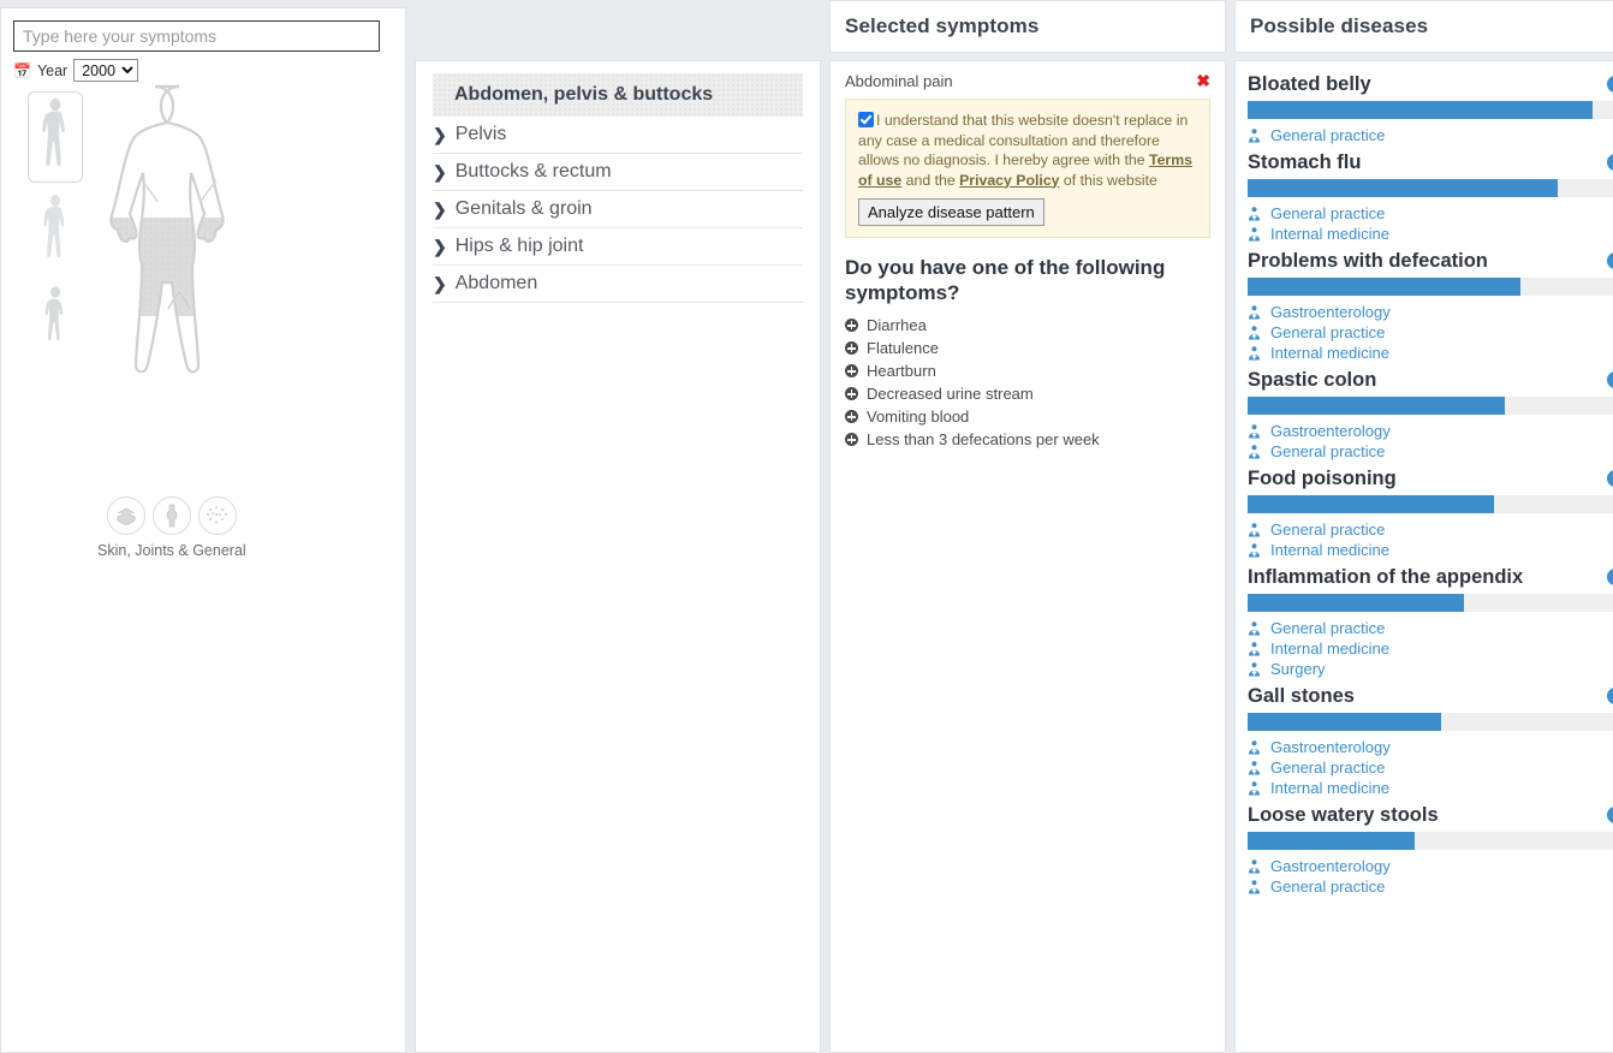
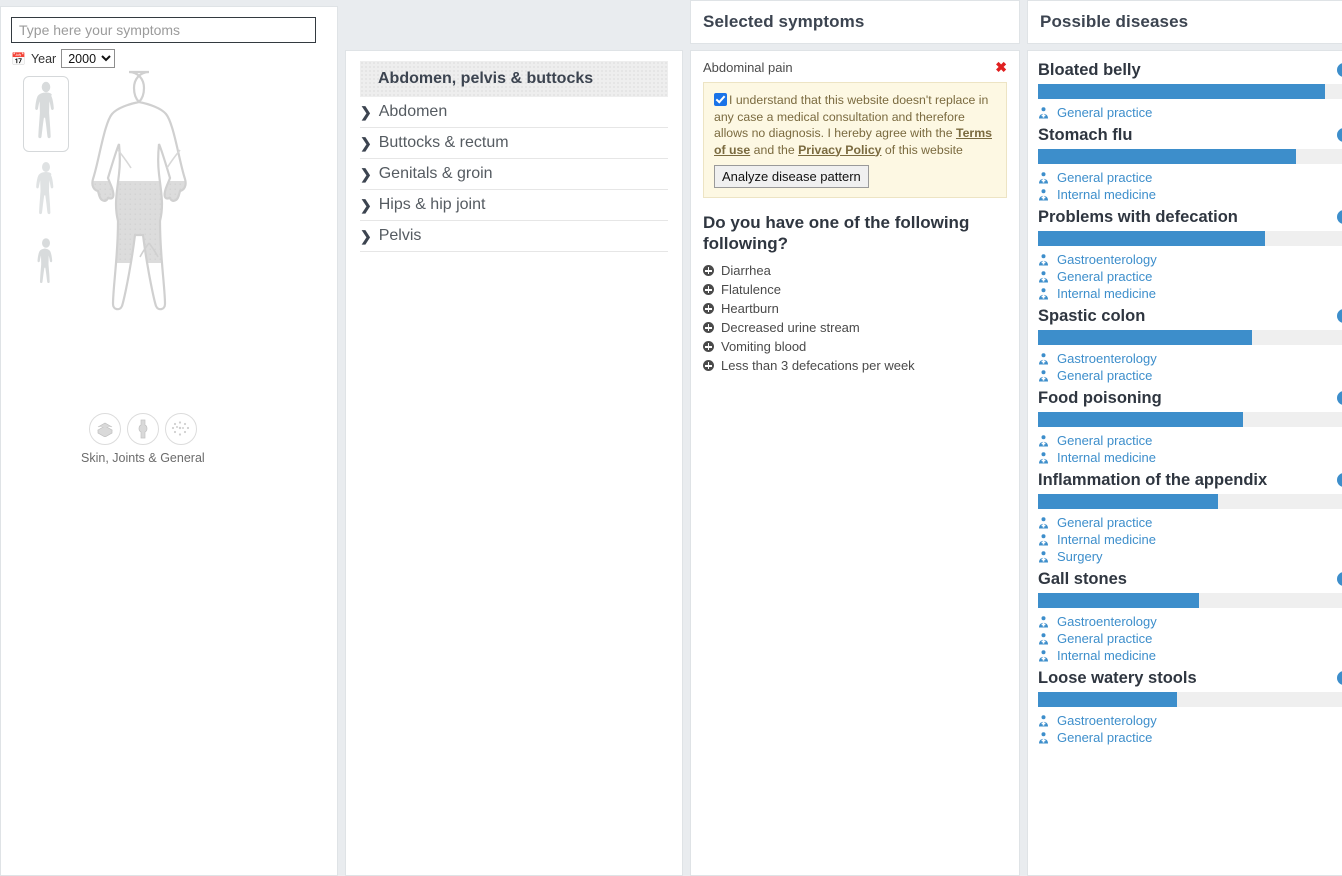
  Type here your symptoms
  📅
  Year
  2000
  Skin, Joints & General
  Abdomen, pelvis & buttocks
  ❯
- Pelvis
+ Abdomen
  ❯
  Buttocks & rectum
  ❯
  Genitals & groin
  ❯
  Hips & hip joint
  ❯
- Abdomen
+ Pelvis
  Selected symptoms
  Abdominal pain
  ✖
  I understand that this website doesn't replace in any case a medical consultation and therefore allows no diagnosis. I hereby agree with the Terms of use and the Privacy Policy of this website
  Analyze disease pattern
- Do you have one of the following symptoms?
+ Do you have one of the following following?
  Diarrhea
  Flatulence
  Heartburn
  Decreased urine stream
  Vomiting blood
  Less than 3 defecations per week
  Possible diseases
  Bloated belly
  General practice
  Stomach flu
  General practice
  Internal medicine
  Problems with defecation
  Gastroenterology
  General practice
  Internal medicine
  Spastic colon
  Gastroenterology
  General practice
  Food poisoning
  General practice
  Internal medicine
  Inflammation of the appendix
  General practice
  Internal medicine
  Surgery
  Gall stones
  Gastroenterology
  General practice
  Internal medicine
  Loose watery stools
  Gastroenterology
  General practice
